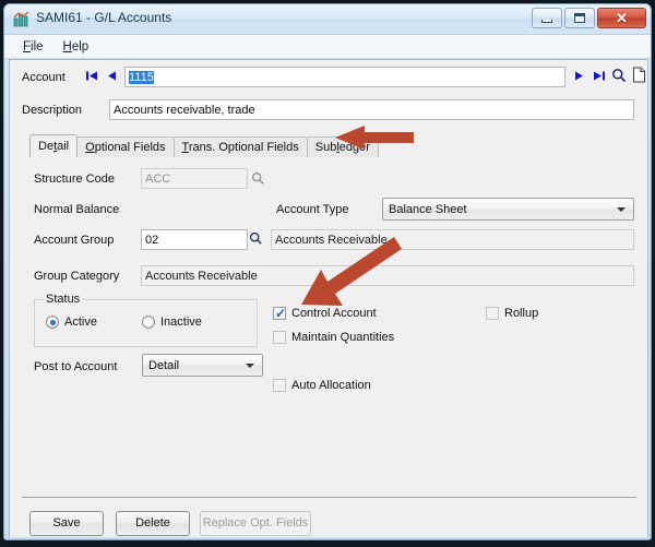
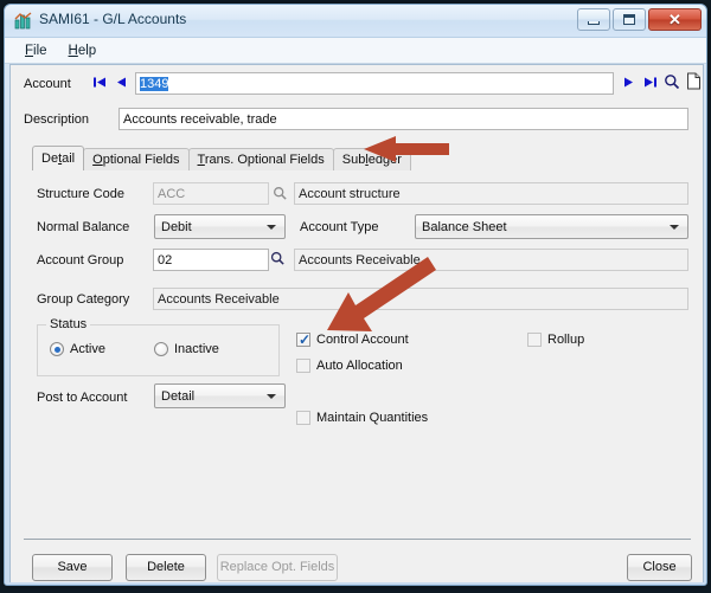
  SAMI61 - G/L Accounts
  ✕
  File
  Help
  Account
- 1115
+ 1349
  Description
  Accounts receivable, trade
  Detail
  Optional Fields
  Trans. Optional Fields
  Subledgr
  Structure Code
  ACC
+ Account structure
  Normal Balance
+ Debit
  Account Type
  Balance Sheet
  Account Group
  02
  Accounts Receivable
  Group Category
  Accounts Receivable
  Status
  Active
  Inactive
  Post to Account
  Detail
  ✓
  Control Account
- Maintain Quantities
+ Auto Allocation
  Rollup
- Auto Allocation
+ Maintain Quantities
  Save
  Delete
  Replace Opt. Fields
+ Close
